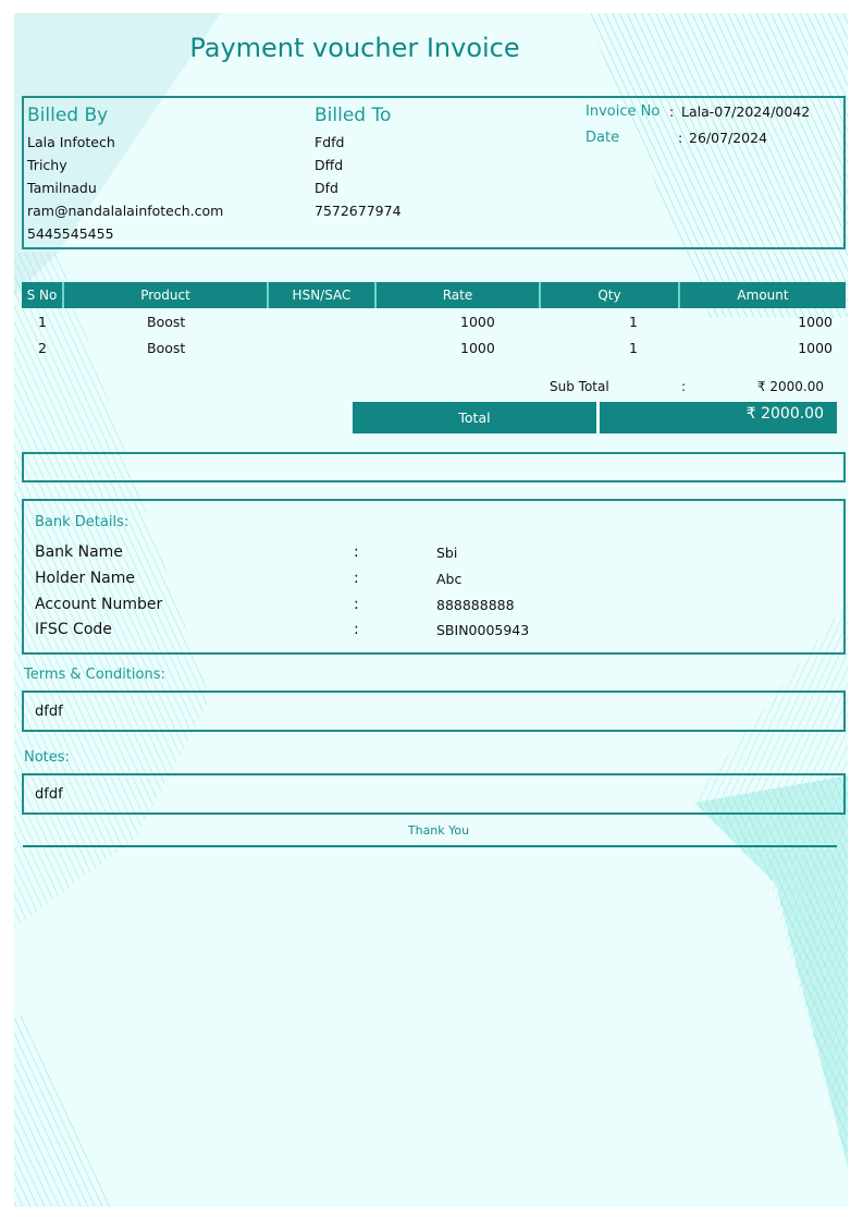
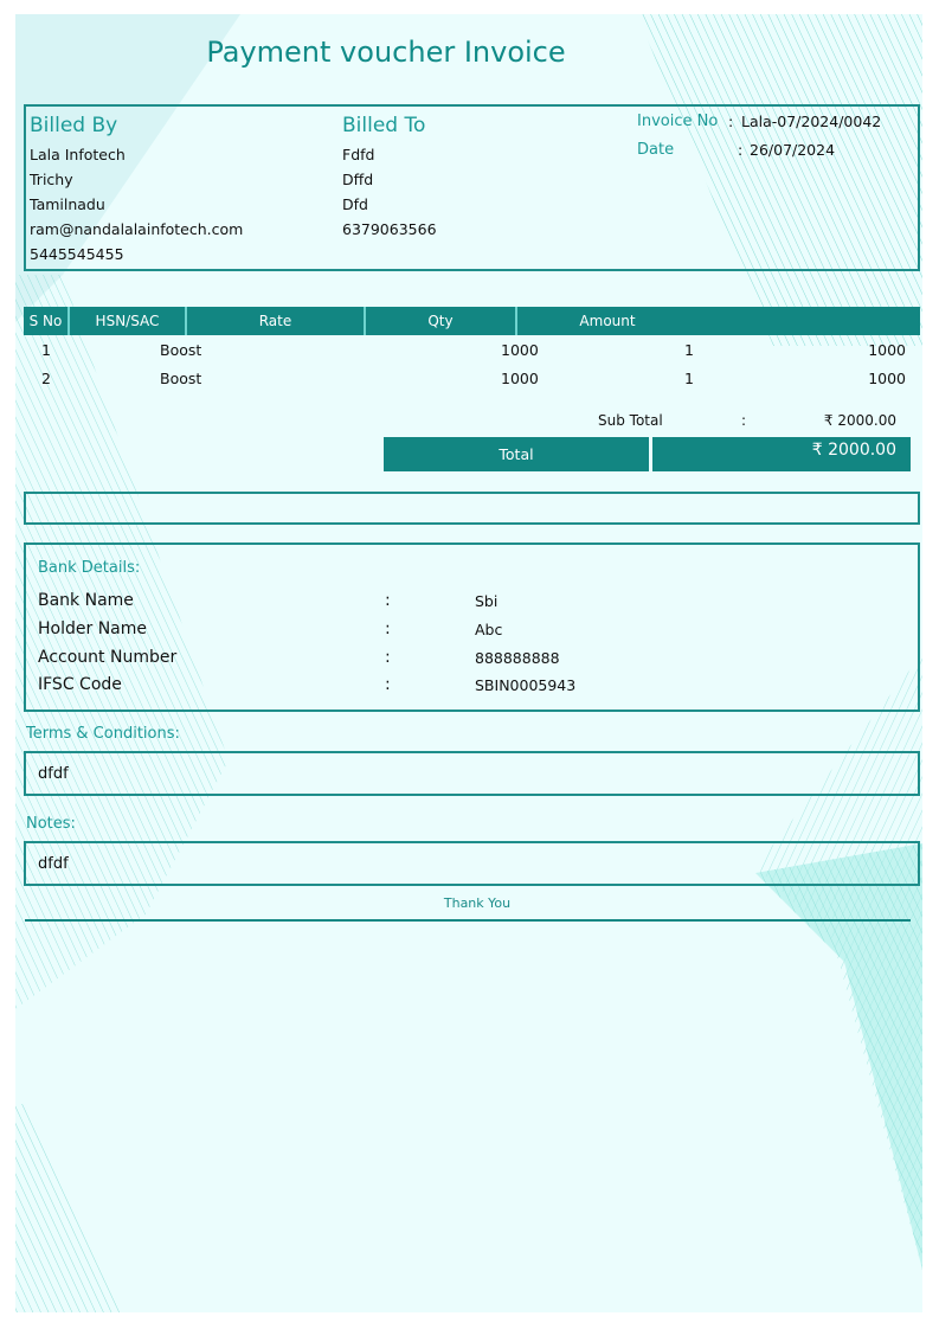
  Payment voucher Invoice
  Billed By
  Lala Infotech
  Trichy
  Tamilnadu
  ram@nandalalainfotech.com
  5445545455
  Billed To
  Fdfd
  Dffd
  Dfd
- 7572677974
+ 6379063566
  Invoice No
  :
  Lala-07/2024/0042
  Date
  :
  26/07/2024
  S No
- Product
  HSN/SAC
  Rate
  Qty
  Amount
  1
  Boost
  1000
  1
  1000
  2
  Boost
  1000
  1
  1000
  Sub Total
  :
  ₹ 2000.00
  Total
  ₹ 2000.00
  Bank Details:
  Bank Name
  :
  Sbi
  Holder Name
  :
  Abc
  Account Number
  :
  888888888
  IFSC Code
  :
  SBIN0005943
  Terms & Conditions:
  dfdf
  Notes:
  dfdf
  Thank You
